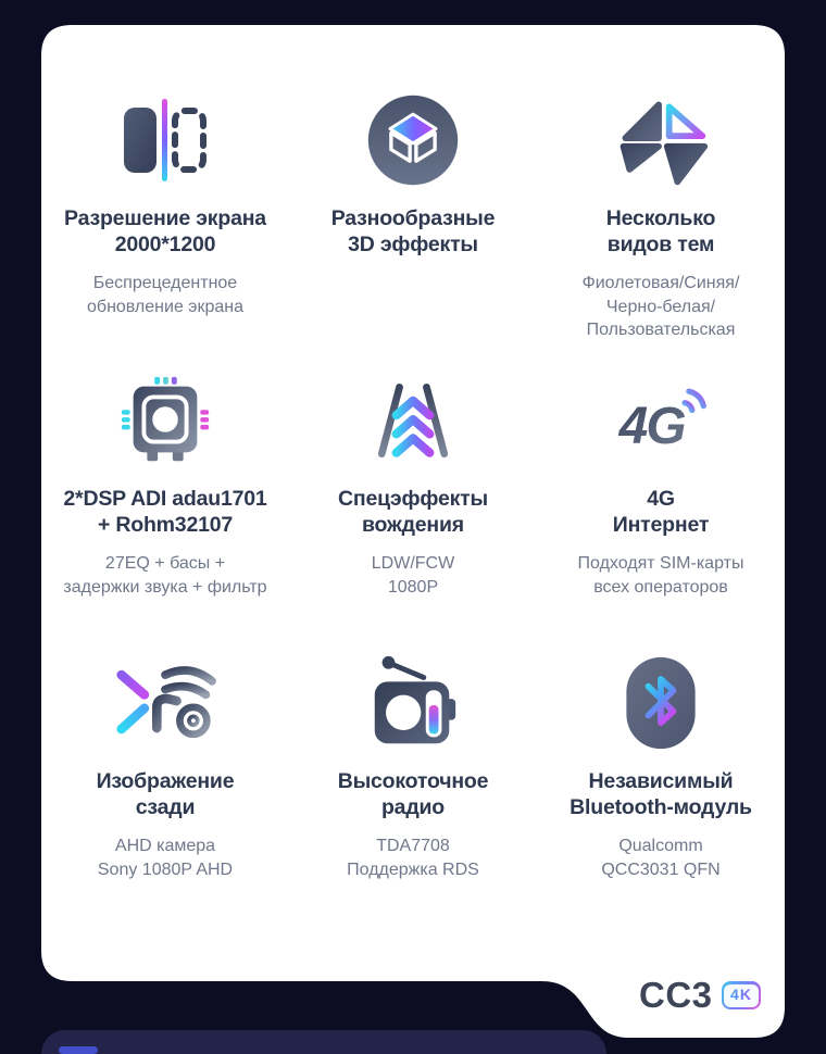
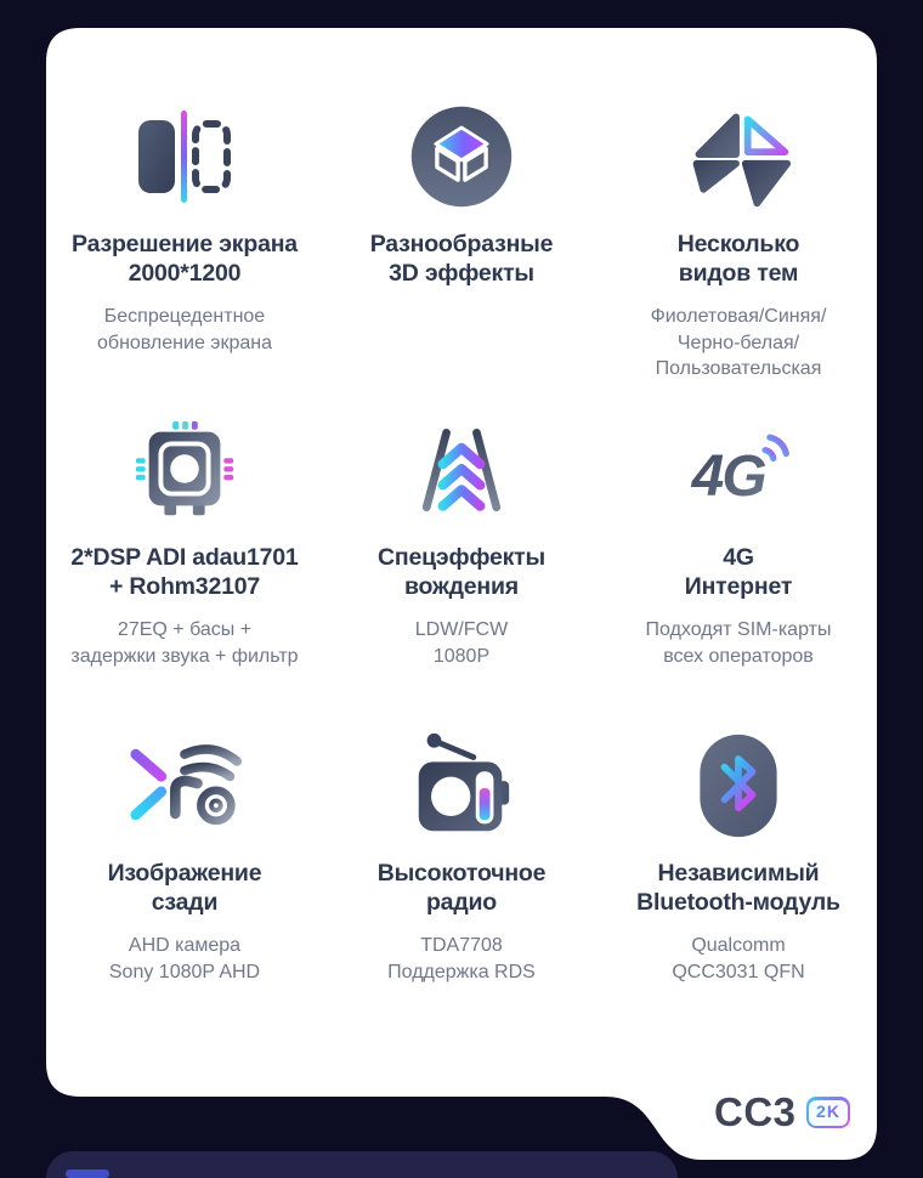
  Разрешение экрана
  2000*1200
  Беспрецедентное
  обновление экрана
  Разнообразные
  3D эффекты
  Несколько
  видов тем
  Фиолетовая/Синяя/
  Черно-белая/
  Пользовательская
  2*DSP ADI adau1701
  + Rohm32107
  27EQ + басы +
  задержки звука + фильтр
  Спецэффекты
  вождения
  LDW/FCW
  1080P
  4G
  4G
  Интернет
  Подходят SIM-карты
  всех операторов
  Изображение
  сзади
  AHD камера
  Sony 1080P AHD
  Высокоточное
  радио
  TDA7708
  Поддержка RDS
  Независимый
  Bluetooth-модуль
  Qualcomm
  QCC3031 QFN
  CC3
- 4K
+ 2K
